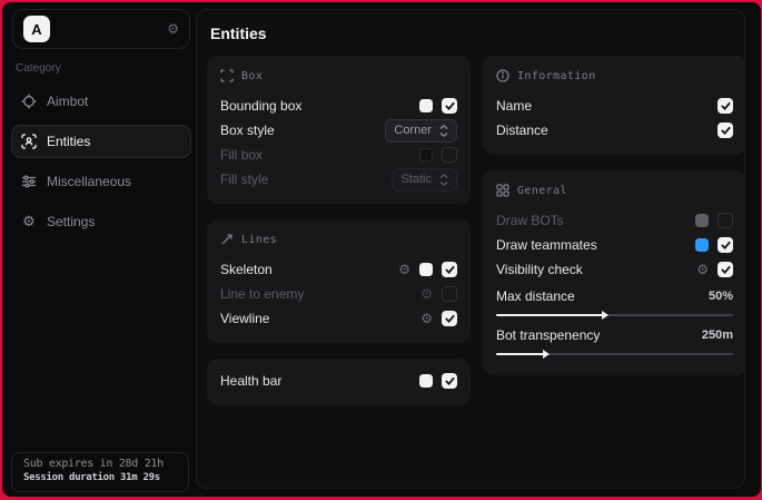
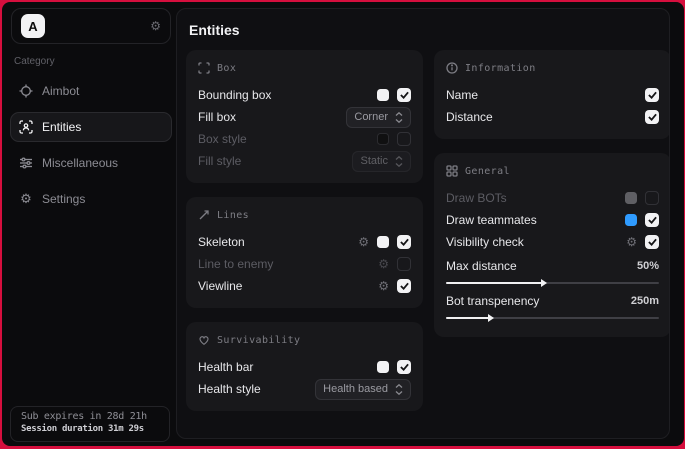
  A
  ⚙
  Category
  Aimbot
  Entities
  Miscellaneous
  ⚙
  Settings
  Sub expires in 28d 21h
  Session duration 31m 29s
  Entities
  Box
  Bounding box
- Box style
+ Fill box
  Corner
- Fill box
+ Box style
  Fill style
  Static
  Lines
  Skeleton
  ⚙
  Line to enemy
  ⚙
  Viewline
  ⚙
+ Survivability
  Health bar
+ Health style
+ Health based
  Information
  Name
  Distance
  General
  Draw BOTs
  Draw teammates
  Visibility check
  ⚙
  Max distance
  50%
  Bot transpenency
  250m
